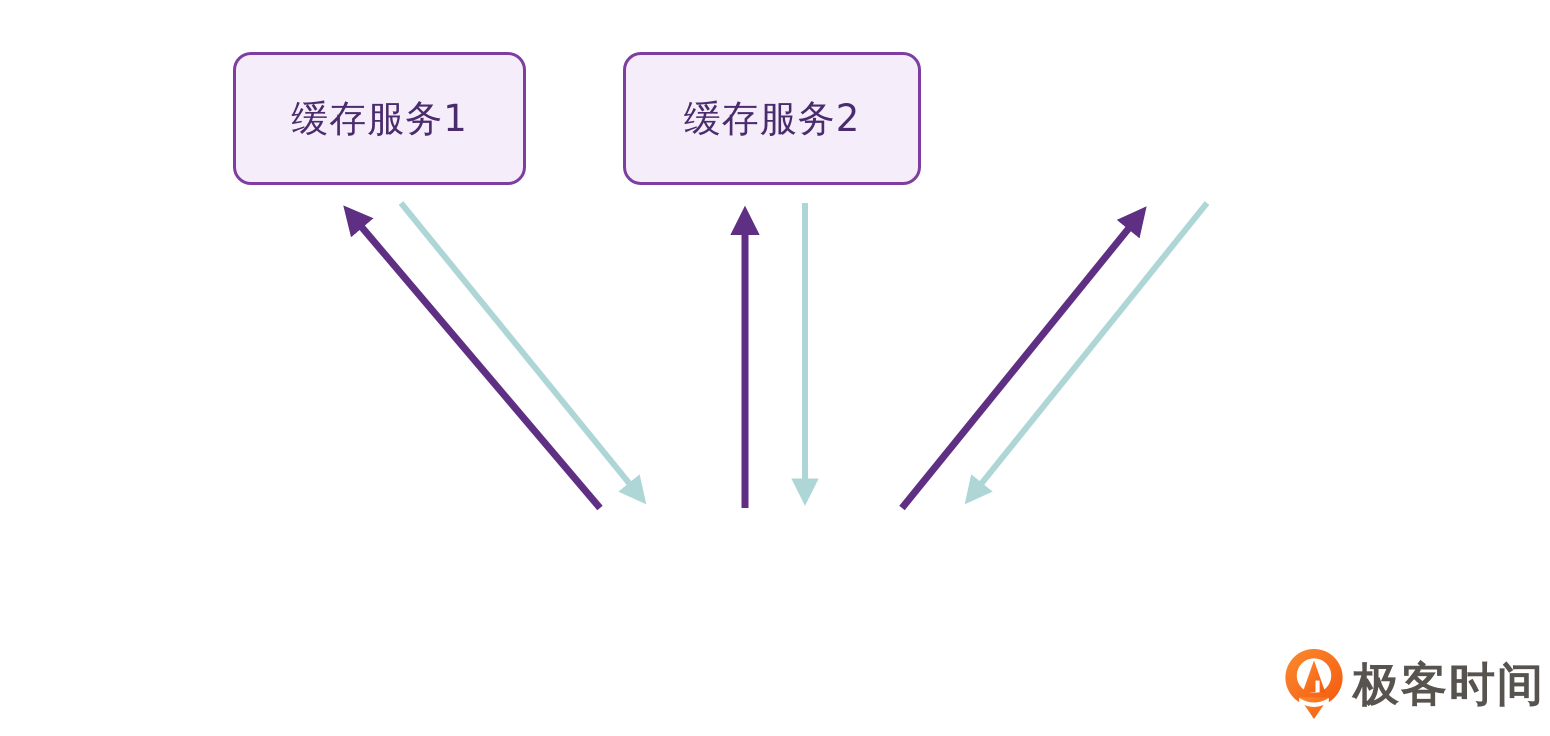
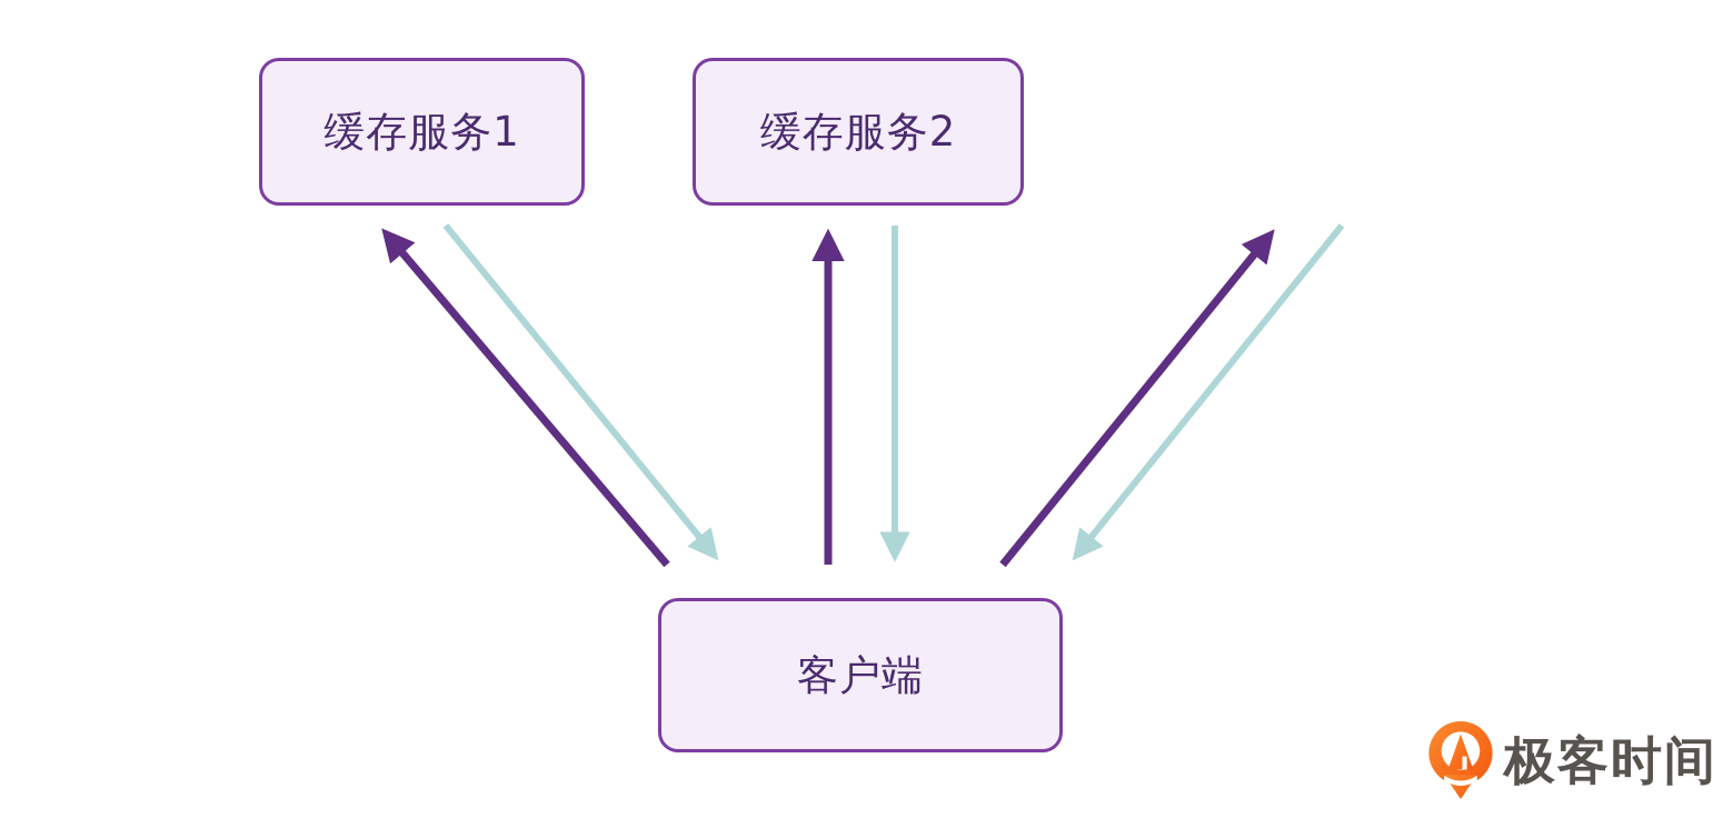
  缓存服务1
  缓存服务2
+ 客户端
  极客时间
